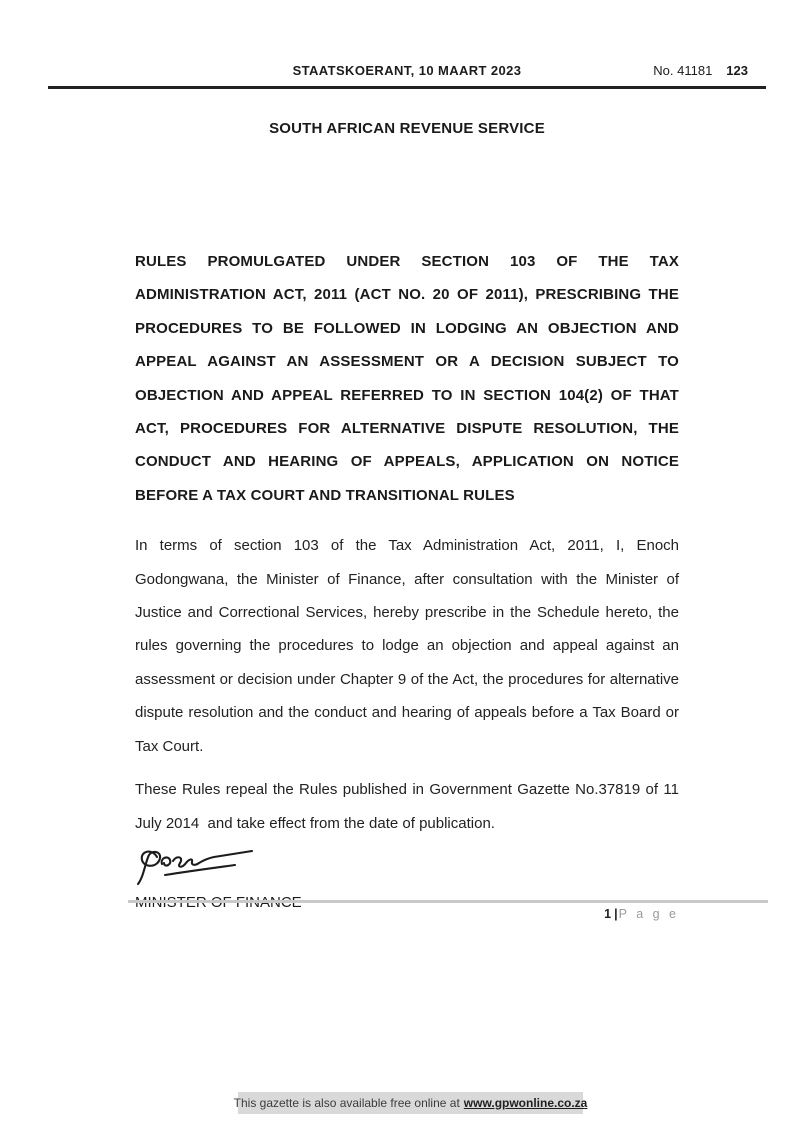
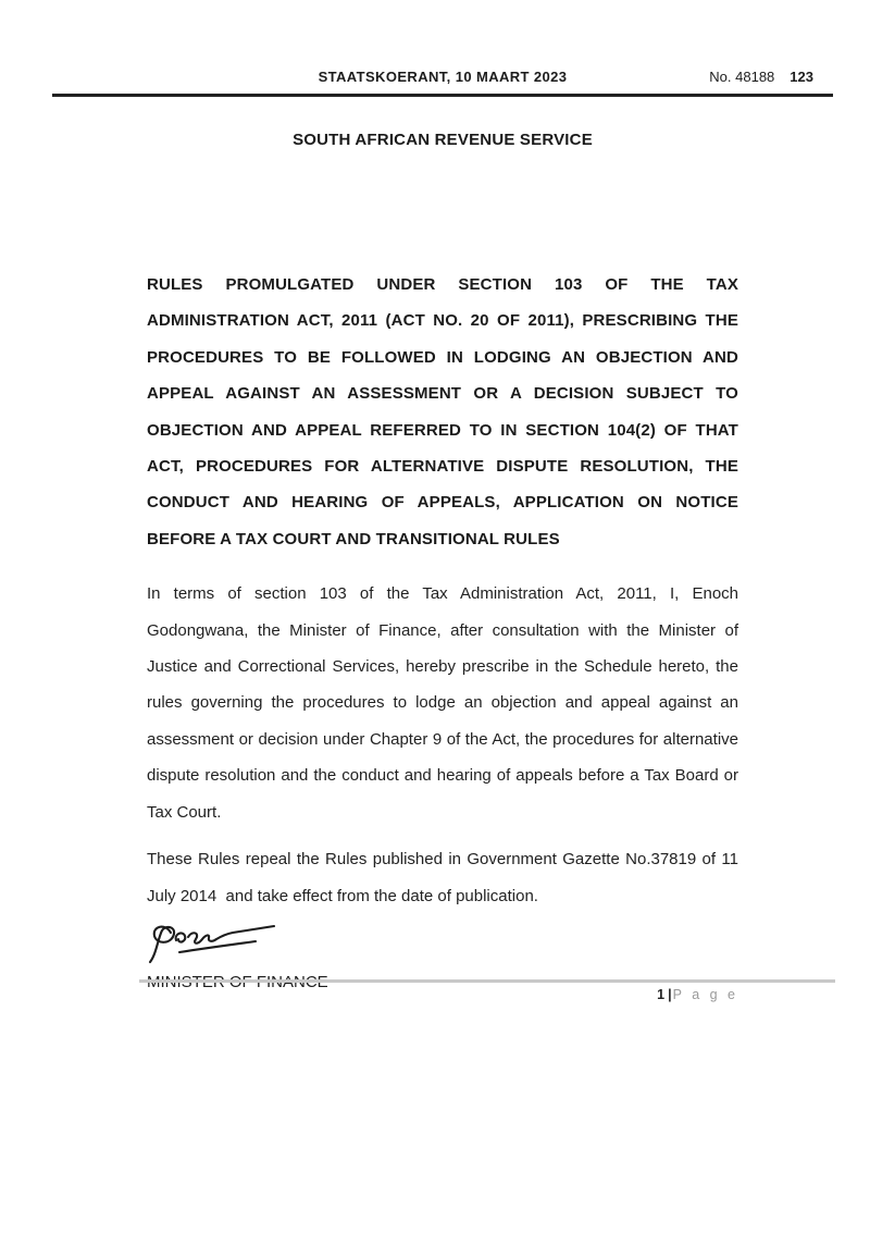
  STAATSKOERANT, 10 MAART 2023
- No. 41181 123
+ No. 48188 123
  SOUTH AFRICAN REVENUE SERVICE
  RULES PROMULGATED UNDER SECTION 103 OF THE TAX ADMINISTRATION ACT, 2011 (ACT NO. 20 OF 2011), PRESCRIBING THE PROCEDURES TO BE FOLLOWED IN LODGING AN OBJECTION AND APPEAL AGAINST AN ASSESSMENT OR A DECISION SUBJECT TO OBJECTION AND APPEAL REFERRED TO IN SECTION 104(2) OF THAT ACT, PROCEDURES FOR ALTERNATIVE DISPUTE RESOLUTION, THE CONDUCT AND HEARING OF APPEALS, APPLICATION ON NOTICE BEFORE A TAX COURT AND TRANSITIONAL RULES
  In terms of section 103 of the Tax Administration Act, 2011, I, Enoch Godongwana, the Minister of Finance, after consultation with the Minister of Justice and Correctional Services, hereby prescribe in the Schedule hereto, the rules governing the procedures to lodge an objection and appeal against an assessment or decision under Chapter 9 of the Act, the procedures for alternative dispute resolution and the conduct and hearing of appeals before a Tax Board or Tax Court.
  These Rules repeal the Rules published in Government Gazette No.37819 of 11 July 2014 and take effect from the date of publication.
  1 |P a g e
- This gazette is also available free online at
- www.gpwonline.co.za
